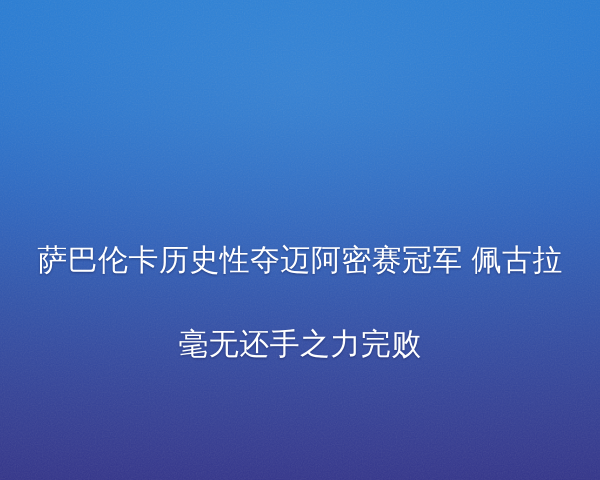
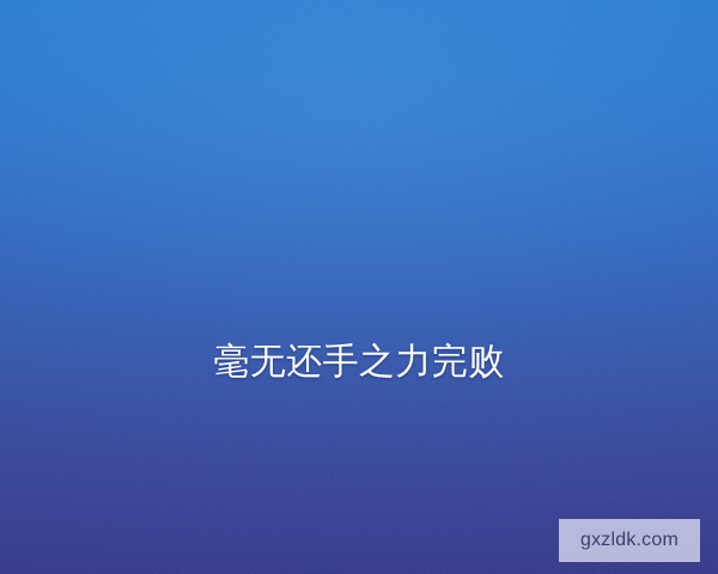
- 萨巴伦卡历史性夺迈阿密赛冠军 佩古拉
  毫无还手之力完败
+ gxzldk.com
